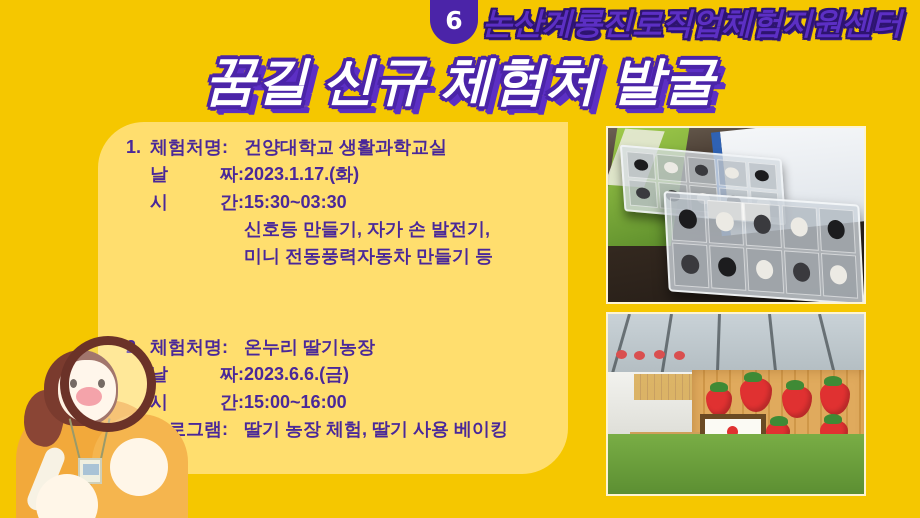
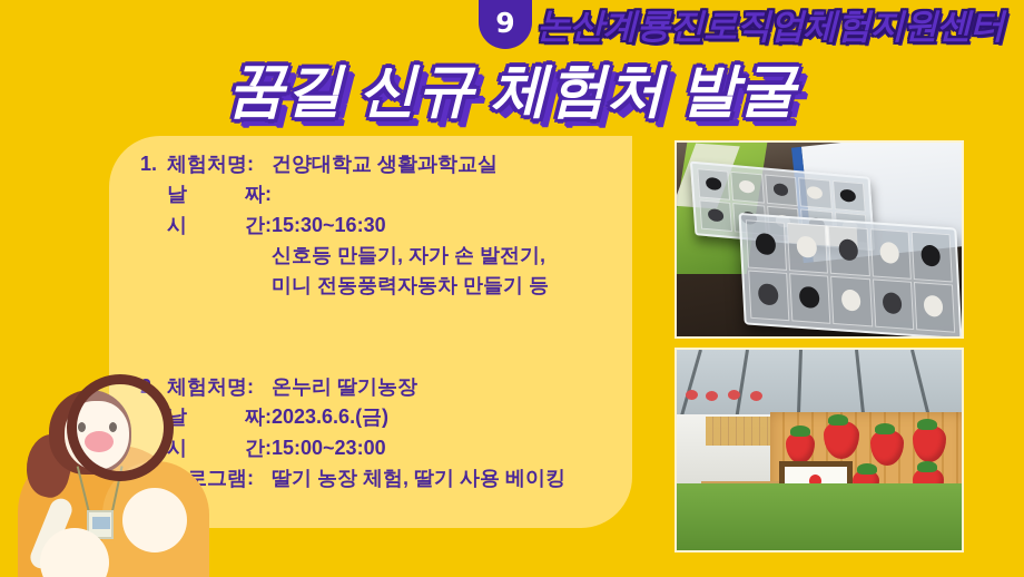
- 6
+ 9
  논산계룡진로직업체험지원센터
  꿈길 신규 체험처 발굴
  1.
  체험처명:
  건양대학교 생활과학교실
  날
  짜:
- 2023.1.17.(화)
  시
  간:
- 15:30~03:30
+ 15:30~16:30
  신호등 만들기, 자가 손 발전기,
  미니 전동풍력자동차 만들기 등
  2.
  체험처명:
  온누리 딸기농장
  날
  짜:
  2023.6.6.(금)
  시
  간:
- 15:00~16:00
+ 15:00~23:00
  로그램:
  딸기 농장 체험, 딸기 사용 베이킹
